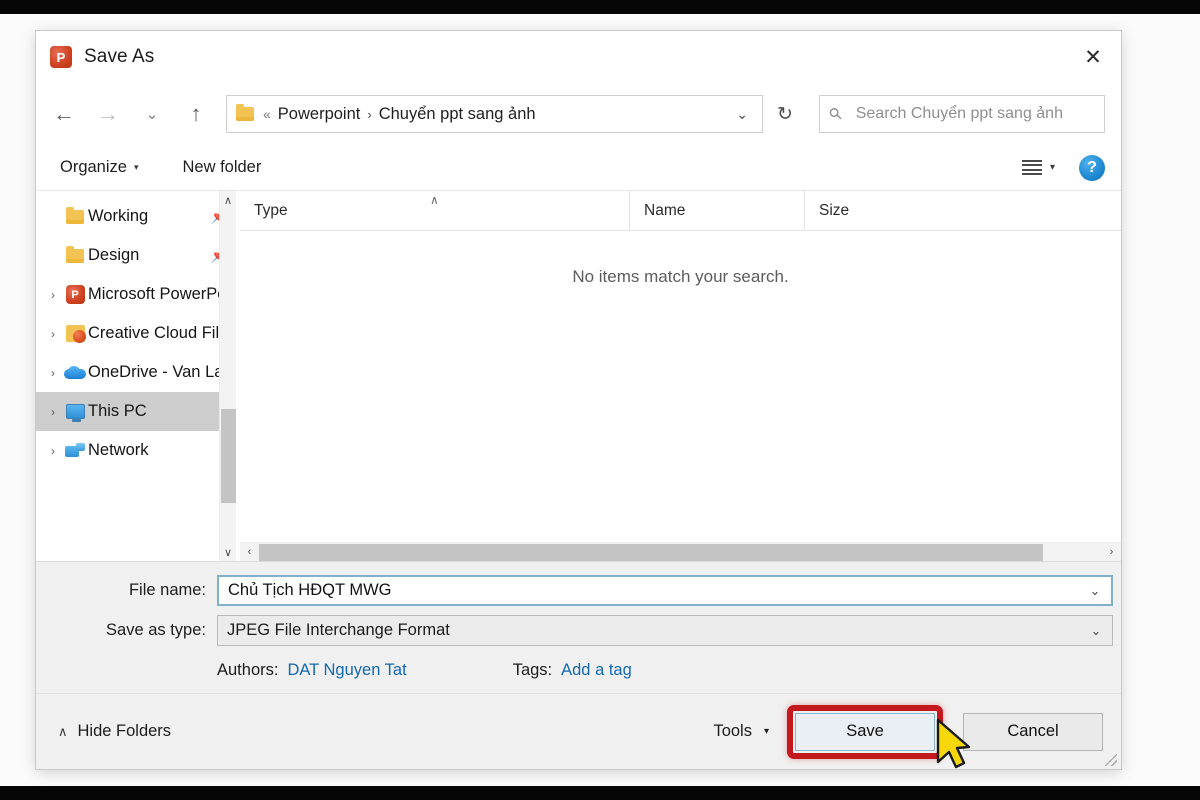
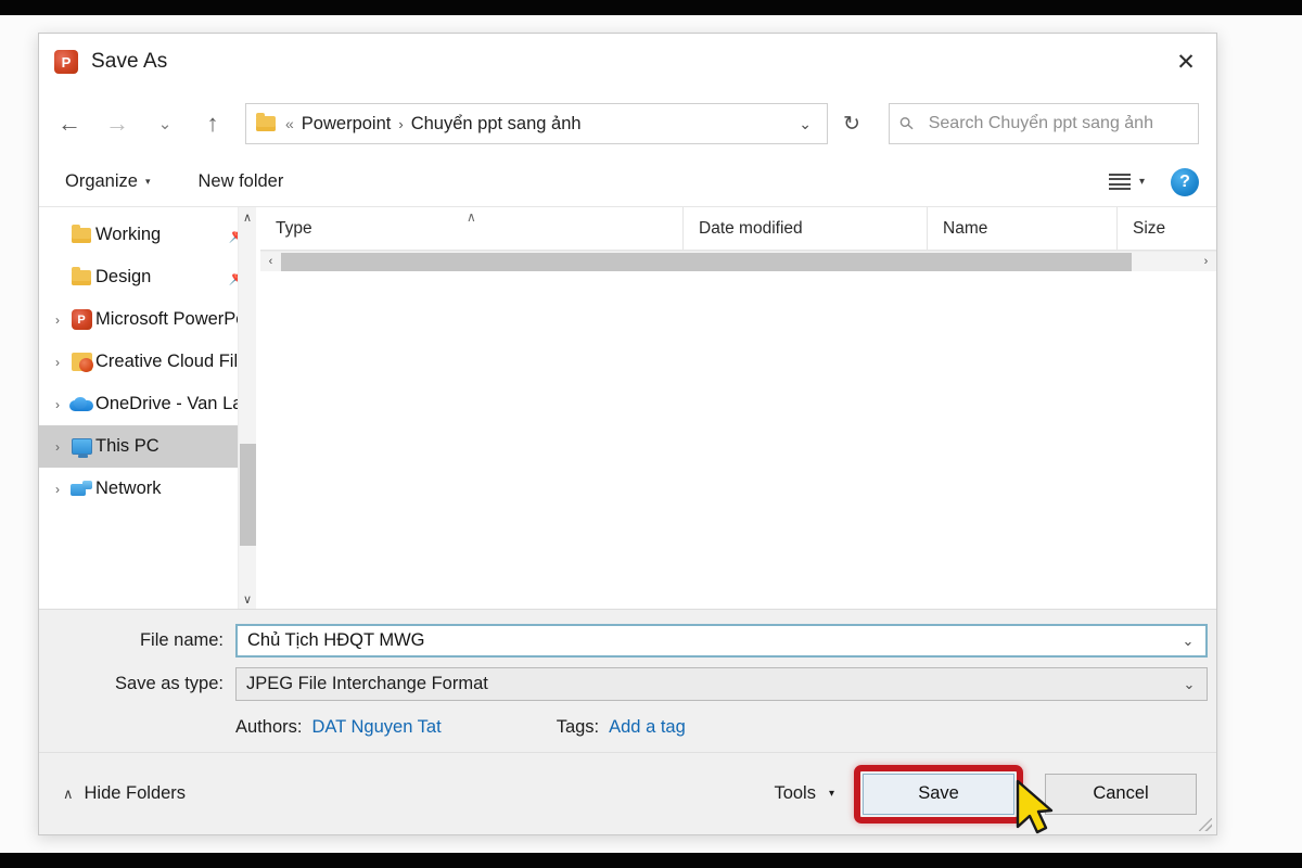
  P
  Save As
  ✕
  ←
  →
  ⌄
  ↑
  «
  Powerpoint
  ›
  Chuyển ppt sang ảnh
  ⌄
  ↻
  Search Chuyển ppt sang ảnh
  Organize
  ▾
  New folder
  ▾
  ?
  Working
  Design
  ›
  P
  Microsoft PowerP
  ›
  Creative Cloud Fil
  ›
  OneDrive - Van L
  ›
  This PC
  ›
  Network
  ∧
  ∨
  Type
  ∧
+ Date modified
  Name
  Size
- No items match your search.
  ‹
  ›
  File name:
  Chủ Tịch HĐQT MWG
  ⌄
  Save as type:
  JPEG File Interchange Format
  ⌄
  Authors:
  DAT Nguyen Tat
  Tags:
  Add a tag
  ∧
  Hide Folders
  Tools
  ▾
  Save
  Cancel
